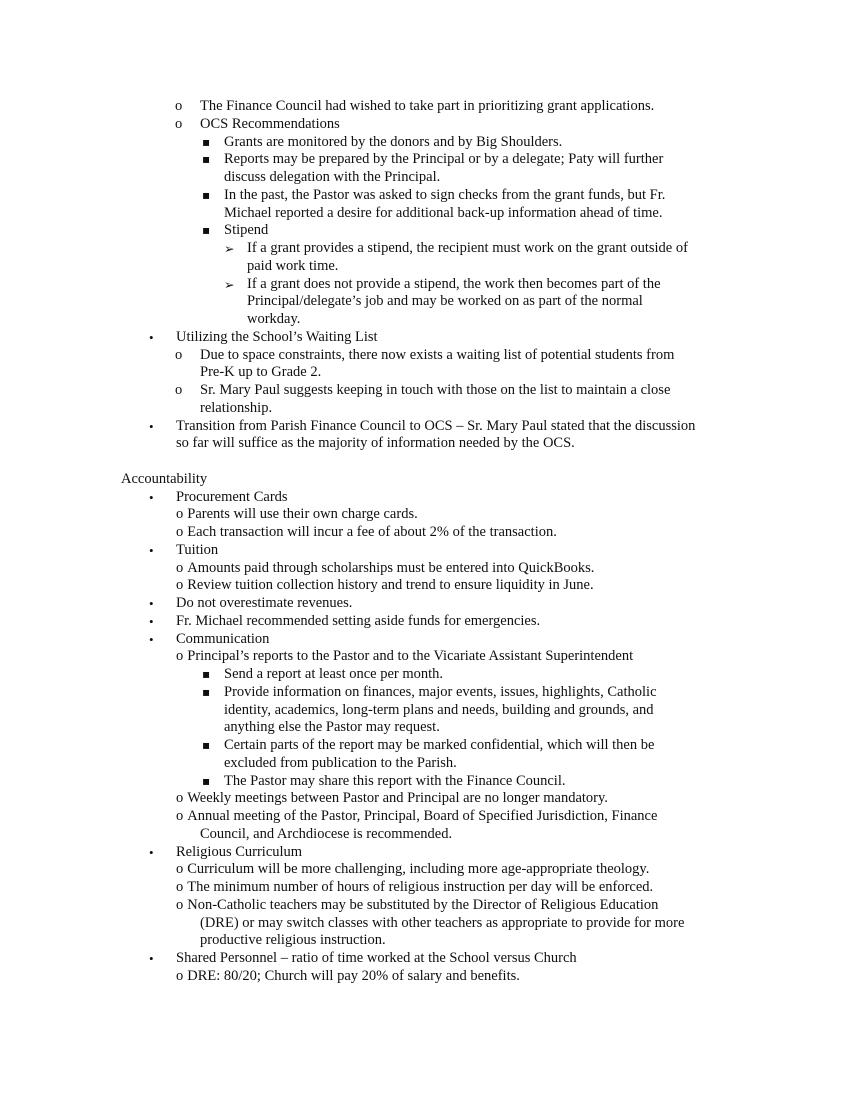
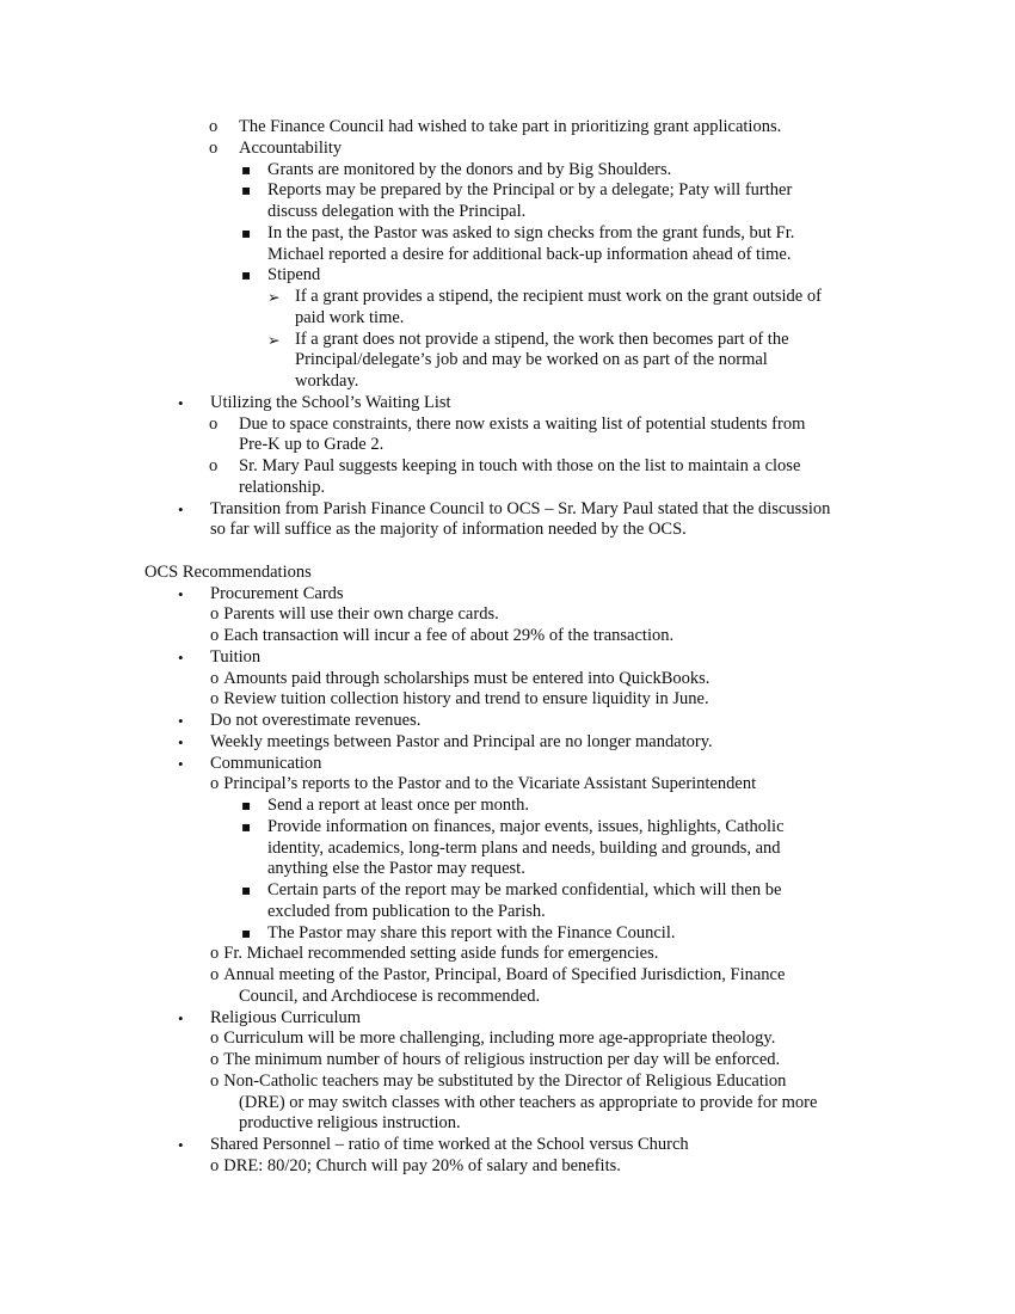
  o
  The Finance Council had wished to take part in prioritizing grant applications.
  o
- OCS Recommendations
+ Accountability
  ▪
  Grants are monitored by the donors and by Big Shoulders.
  ▪
  Reports may be prepared by the Principal or by a delegate; Paty will further
  discuss delegation with the Principal.
  ▪
  In the past, the Pastor was asked to sign checks from the grant funds, but Fr.
  Michael reported a desire for additional back-up information ahead of time.
  ▪
  Stipend
  ➢
  If a grant provides a stipend, the recipient must work on the grant outside of
  paid work time.
  ➢
  If a grant does not provide a stipend, the work then becomes part of the
  Principal/delegate’s job and may be worked on as part of the normal
  workday.
  •
  Utilizing the School’s Waiting List
  o
  Due to space constraints, there now exists a waiting list of potential students from
  Pre-K up to Grade 2.
  o
  Sr. Mary Paul suggests keeping in touch with those on the list to maintain a close
  relationship.
  •
  Transition from Parish Finance Council to OCS – Sr. Mary Paul stated that the discussion
  so far will suffice as the majority of information needed by the OCS.
- Accountability
+ OCS Recommendations
  •
  Procurement Cards
  o Parents will use their own charge cards.
- o Each transaction will incur a fee of about 2% of the transaction.
+ o Each transaction will incur a fee of about 29% of the transaction.
  •
  Tuition
  o Amounts paid through scholarships must be entered into QuickBooks.
  o Review tuition collection history and trend to ensure liquidity in June.
  •
  Do not overestimate revenues.
  •
- Fr. Michael recommended setting aside funds for emergencies.
+ Weekly meetings between Pastor and Principal are no longer mandatory.
  •
  Communication
  o Principal’s reports to the Pastor and to the Vicariate Assistant Superintendent
  ▪
  Send a report at least once per month.
  ▪
  Provide information on finances, major events, issues, highlights, Catholic
  identity, academics, long-term plans and needs, building and grounds, and
  anything else the Pastor may request.
  ▪
  Certain parts of the report may be marked confidential, which will then be
  excluded from publication to the Parish.
  ▪
  The Pastor may share this report with the Finance Council.
- o Weekly meetings between Pastor and Principal are no longer mandatory.
+ o Fr. Michael recommended setting aside funds for emergencies.
  o Annual meeting of the Pastor, Principal, Board of Specified Jurisdiction, Finance
  Council, and Archdiocese is recommended.
  •
  Religious Curriculum
  o Curriculum will be more challenging, including more age-appropriate theology.
  o The minimum number of hours of religious instruction per day will be enforced.
  o Non-Catholic teachers may be substituted by the Director of Religious Education
  (DRE) or may switch classes with other teachers as appropriate to provide for more
  productive religious instruction.
  •
  Shared Personnel – ratio of time worked at the School versus Church
  o DRE: 80/20; Church will pay 20% of salary and benefits.
